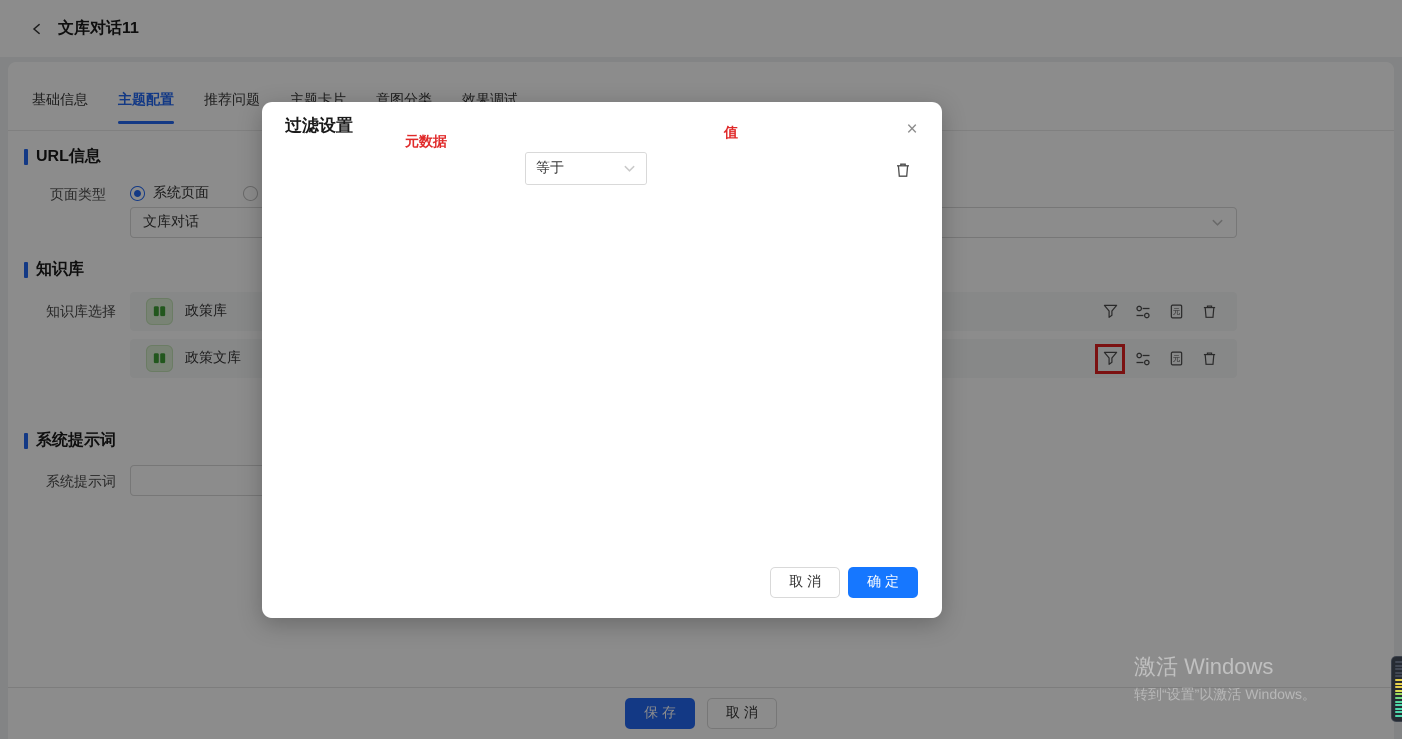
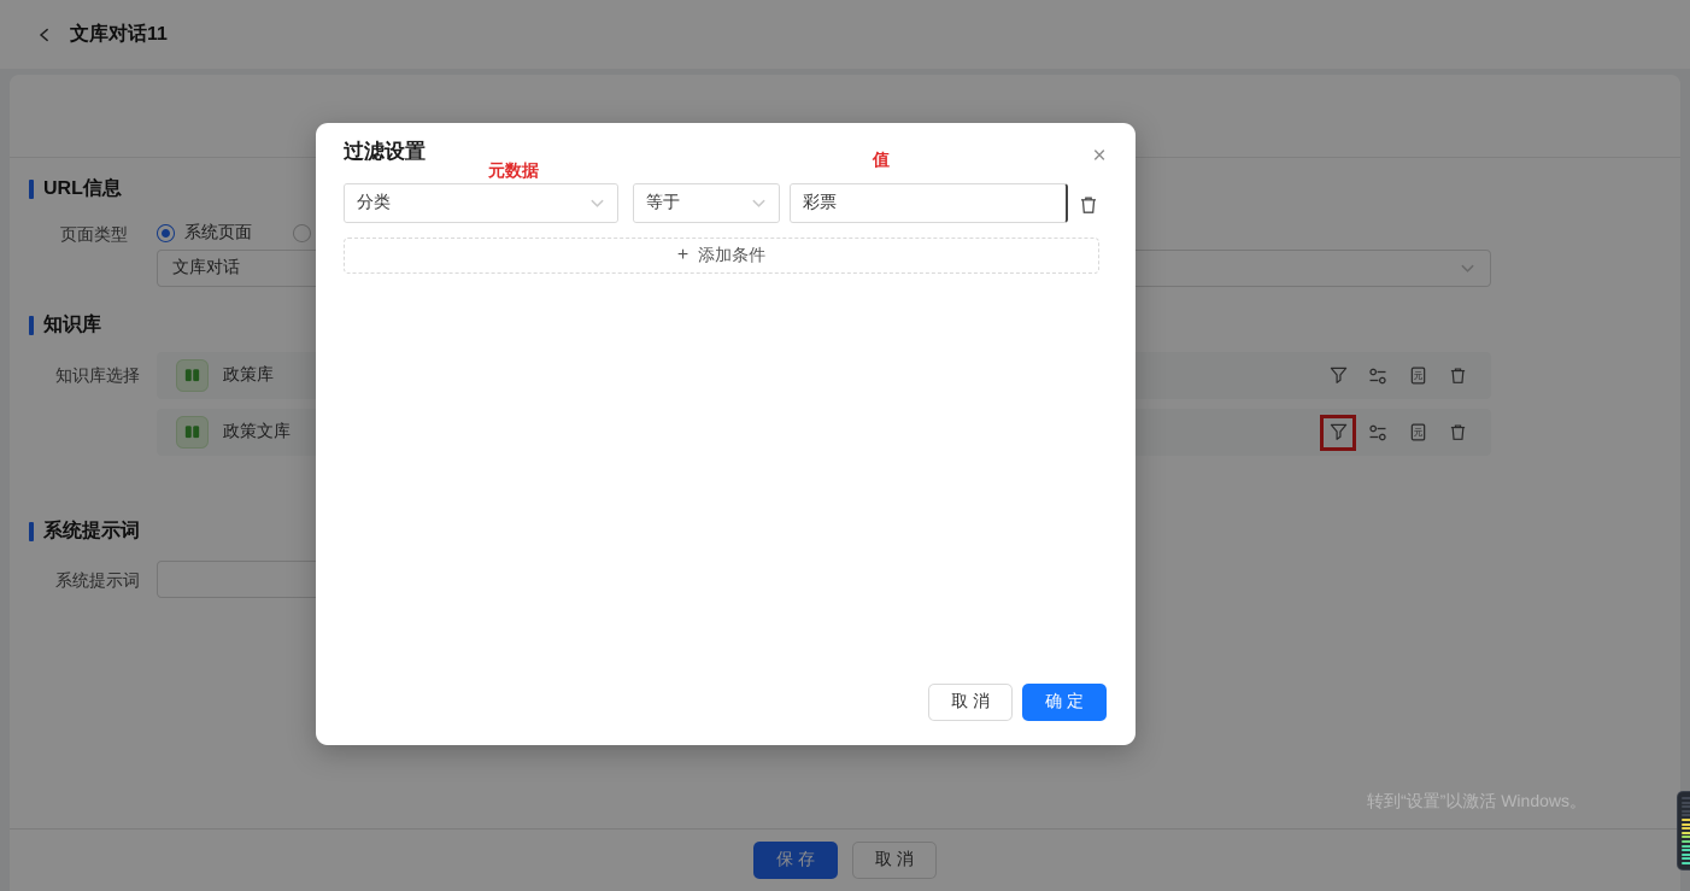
  文库对话11
- 基础信息
- 主题配置
- 推荐问题
- 主题卡片
- 意图分类
- 效果调试
  URL信息
  页面类型
  系统页面
  文库对话
  知识库
  知识库选择
  政策库
  元
  政策文库
  元
  系统提示词
  系统提示词
  保 存
  取 消
  过滤设置
  ×
  元数据
  值
+ 分类
  等于
+ 彩票
+ +
+ 添加条件
  取 消
  确 定
- 激活 Windows
  转到“设置”以激活 Windows。
